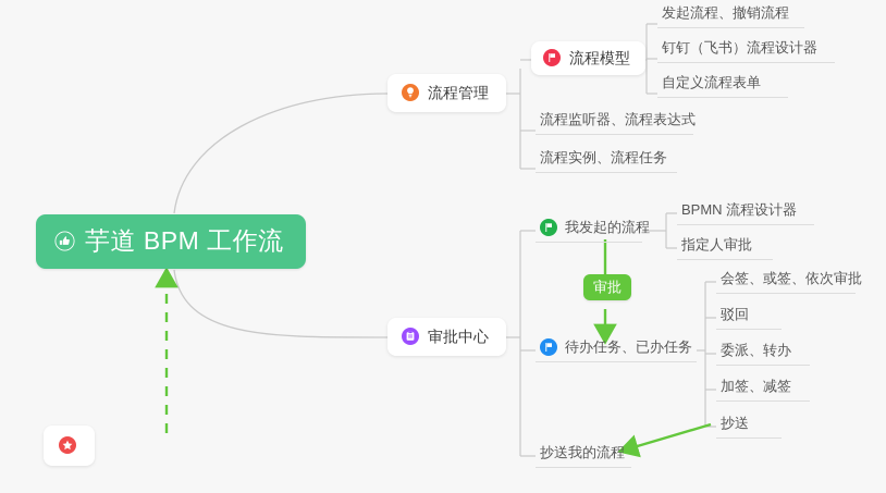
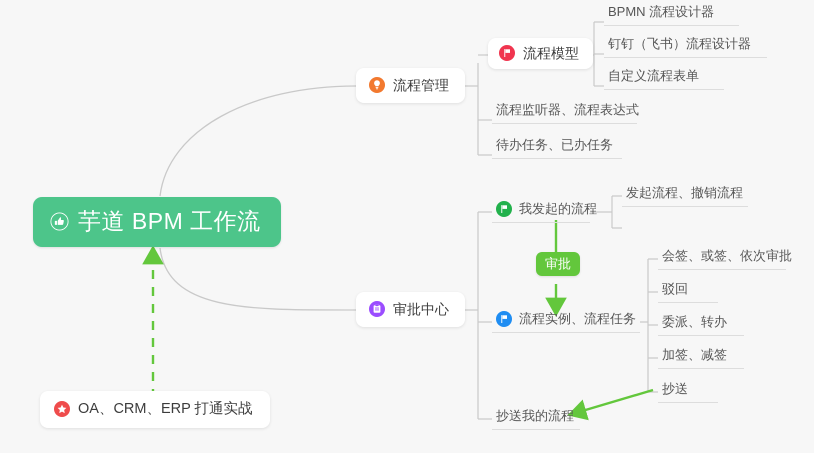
  芋道 BPM 工作流
  流程管理
  流程模型
- 发起流程、撤销流程
+ BPMN 流程设计器
  钉钉（飞书）流程设计器
  自定义流程表单
  流程监听器、流程表达式
- 流程实例、流程任务
+ 待办任务、已办任务
  审批中心
  我发起的流程
- BPMN 流程设计器
+ 发起流程、撤销流程
- 指定人审批
- 待办任务、已办任务
+ 流程实例、流程任务
  会签、或签、依次审批
  驳回
  委派、转办
  加签、减签
  抄送
  抄送我的流程
  审批
+ OA、CRM、ERP 打通实战
